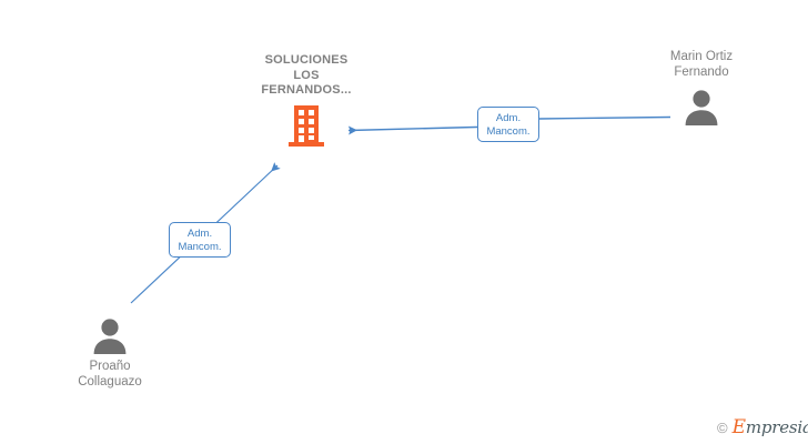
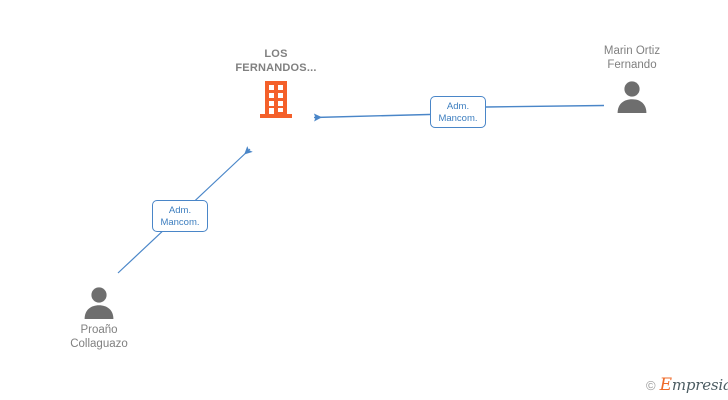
- SOLUCIONES
  LOS
  FERNANDOS...
  Marin Ortiz
  Fernando
  Proaño
  Collaguazo
  Adm.
  Mancom.
  Adm.
  Mancom.
  ©
  Empresia
